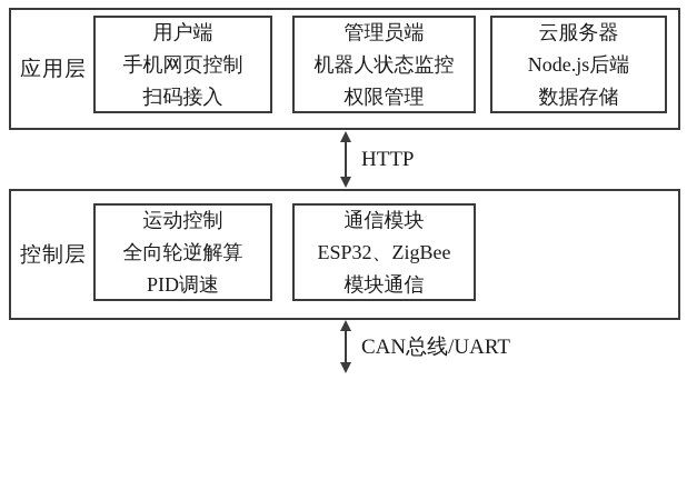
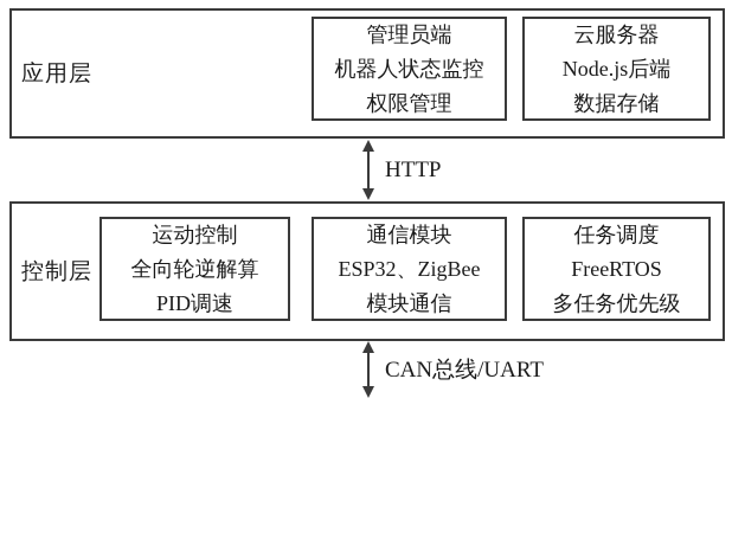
  应用层
- 用户端
- 手机网页控制
- 扫码接入
  管理员端
  机器人状态监控
  权限管理
  云服务器
  Node.js后端
  数据存储
  HTTP
  控制层
  运动控制
  全向轮逆解算
  PID调速
  通信模块
  ESP32、ZigBee
  模块通信
+ 任务调度
+ FreeRTOS
+ 多任务优先级
  CAN总线/UART
